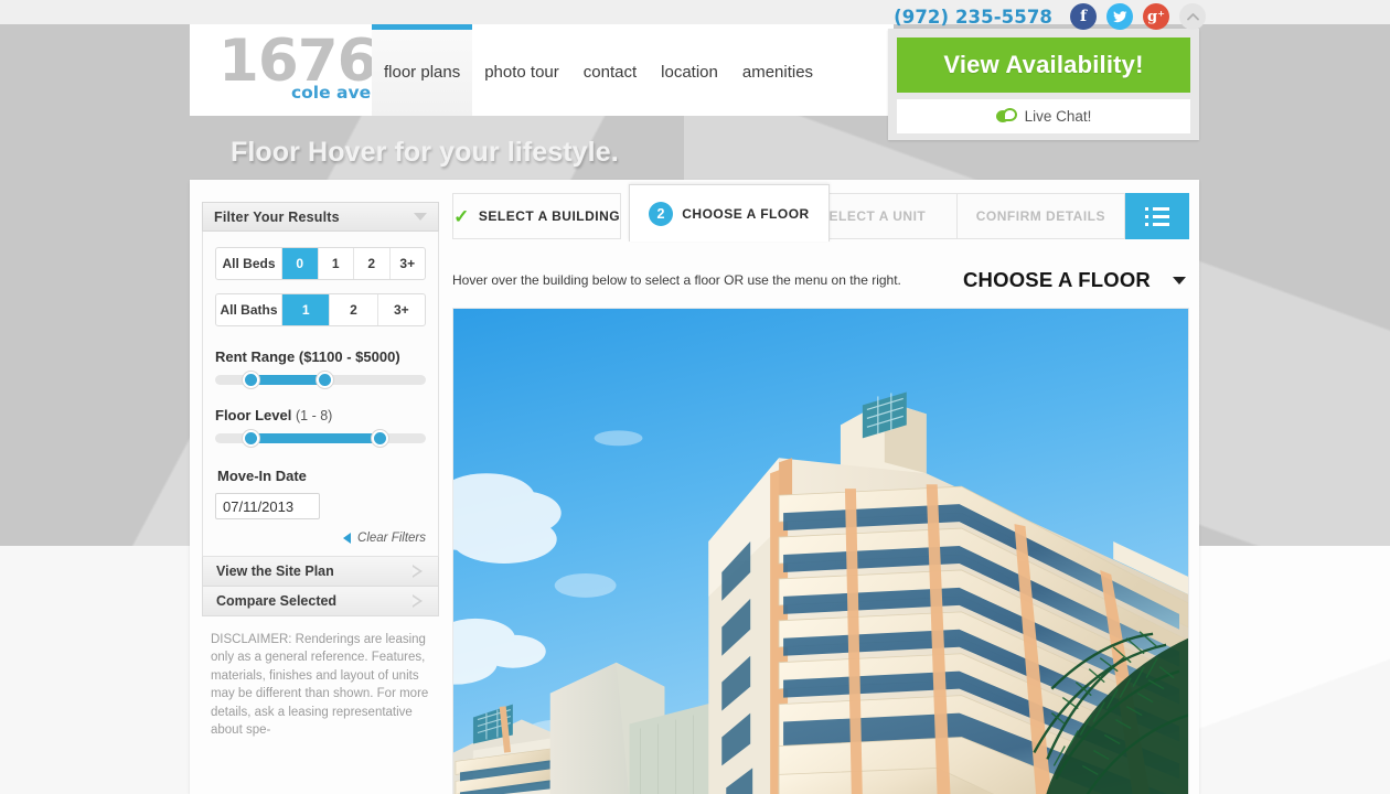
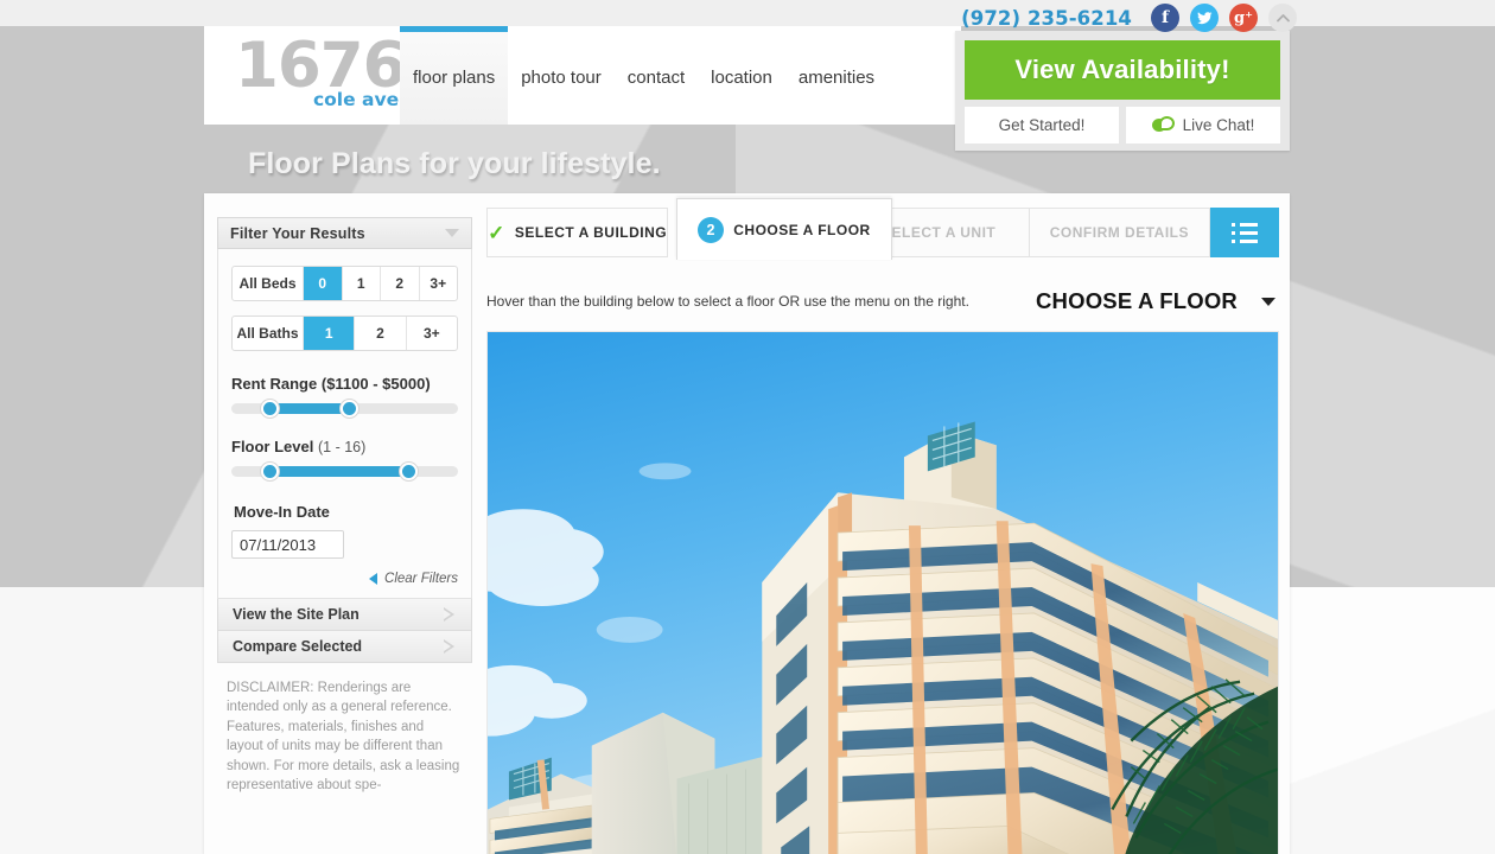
- (972) 235-5578
+ (972) 235-6214
  f
  g⁺
  1676
  cole ave
  floor plans
  photo tour
  contact
  location
  amenities
  View Availability!
+ Get Started!
  Live Chat!
- Floor Hover for your lifestyle.
+ Floor Plans for your lifestyle.
  Filter Your Results
  All Beds
  0
  1
  2
  3+
  All Baths
  1
  2
  3+
  Rent Range ($1100 - $5000)
- Floor Level (1 - 8)
+ Floor Level (1 - 16)
  Move-In Date
  07/11/2013
  Clear Filters
  View the Site Plan
  Compare Selected
- DISCLAIMER: Renderings are leasing only as a general reference. Features, materials, finishes and layout of units may be different than shown. For more details, ask a leasing representative about spe-
+ DISCLAIMER: Renderings are intended only as a general reference. Features, materials, finishes and layout of units may be different than shown. For more details, ask a leasing representative about spe-
  ✓
  SELECT A BUILDING
  ELECT A UNIT
  CONFIRM DETAILS
  2
  CHOOSE A FLOOR
- Hover over the building below to select a floor OR use the menu on the right.
+ Hover than the building below to select a floor OR use the menu on the right.
  CHOOSE A FLOOR
